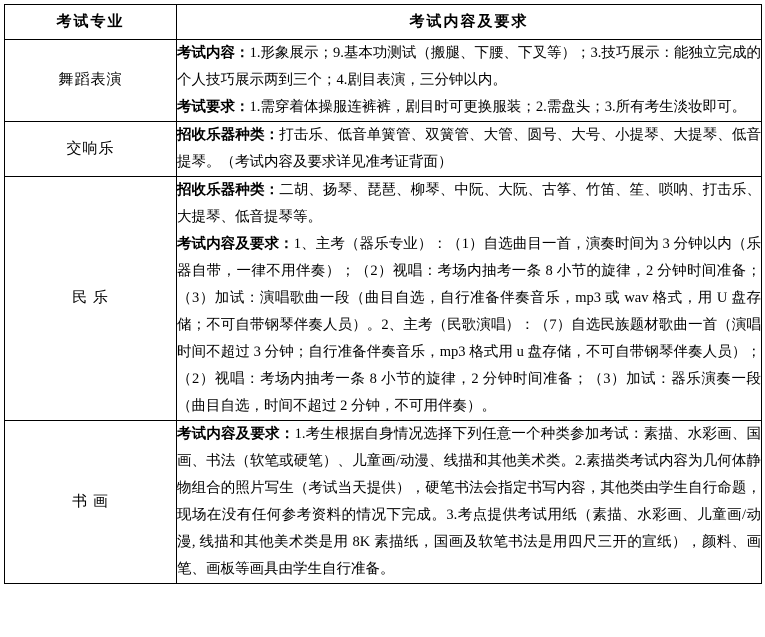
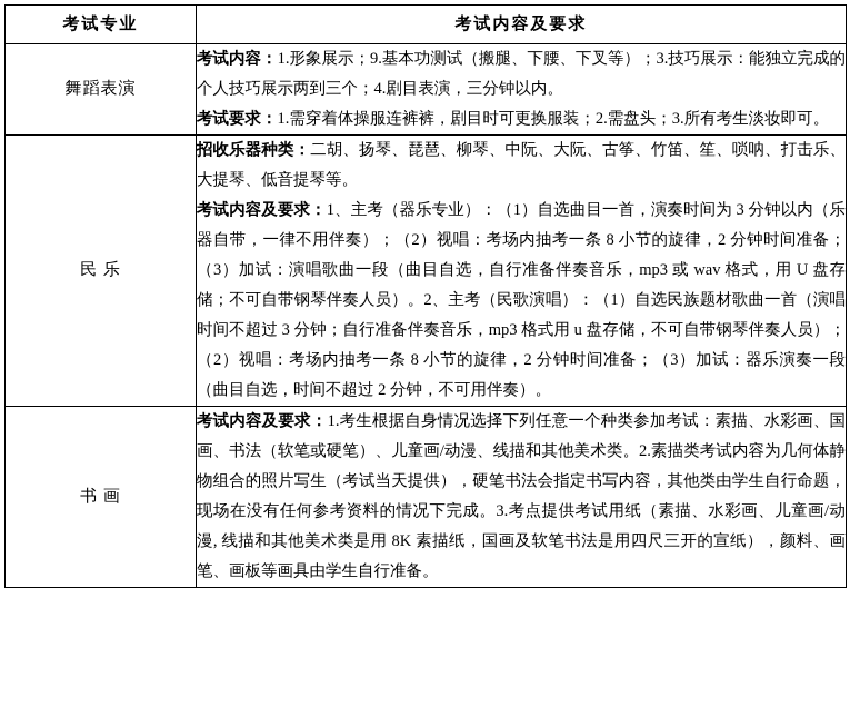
  考试专业	考试内容及要求
  舞蹈表演	考试内容：1.形象展示；9.基本功测试（搬腿、下腰、下叉等）；3.技巧展示：能独立完成的个人技巧展示两到三个；4.剧目表演，三分钟以内。 考试要求：1.需穿着体操服连裤裤，剧目时可更换服装；2.需盘头；3.所有考生淡妆即可。
- 交响乐	招收乐器种类：打击乐、低音单簧管、双簧管、大管、圆号、大号、小提琴、大提琴、低音提琴。（考试内容及要求详见准考证背面）
- 民 乐	招收乐器种类：二胡、扬琴、琵琶、柳琴、中阮、大阮、古筝、竹笛、笙、唢呐、打击乐、大提琴、低音提琴等。 考试内容及要求：1、主考（器乐专业）：（1）自选曲目一首，演奏时间为 3 分钟以内（乐器自带，一律不用伴奏）；（2）视唱：考场内抽考一条 8 小节的旋律，2 分钟时间准备；（3）加试：演唱歌曲一段（曲目自选，自行准备伴奏音乐，mp3 或 wav 格式，用 U 盘存储；不可自带钢琴伴奏人员）。2、主考（民歌演唱）：（7）自选民族题材歌曲一首（演唱时间不超过 3 分钟；自行准备伴奏音乐，mp3 格式用 u 盘存储，不可自带钢琴伴奏人员）；（2）视唱：考场内抽考一条 8 小节的旋律，2 分钟时间准备；（3）加试：器乐演奏一段（曲目自选，时间不超过 2 分钟，不可用伴奏）。
+ 民 乐	招收乐器种类：二胡、扬琴、琵琶、柳琴、中阮、大阮、古筝、竹笛、笙、唢呐、打击乐、大提琴、低音提琴等。 考试内容及要求：1、主考（器乐专业）：（1）自选曲目一首，演奏时间为 3 分钟以内（乐器自带，一律不用伴奏）；（2）视唱：考场内抽考一条 8 小节的旋律，2 分钟时间准备；（3）加试：演唱歌曲一段（曲目自选，自行准备伴奏音乐，mp3 或 wav 格式，用 U 盘存储；不可自带钢琴伴奏人员）。2、主考（民歌演唱）：（1）自选民族题材歌曲一首（演唱时间不超过 3 分钟；自行准备伴奏音乐，mp3 格式用 u 盘存储，不可自带钢琴伴奏人员）；（2）视唱：考场内抽考一条 8 小节的旋律，2 分钟时间准备；（3）加试：器乐演奏一段（曲目自选，时间不超过 2 分钟，不可用伴奏）。
  书 画	考试内容及要求：1.考生根据自身情况选择下列任意一个种类参加考试：素描、水彩画、国画、书法（软笔或硬笔）、儿童画/动漫、线描和其他美术类。2.素描类考试内容为几何体静物组合的照片写生（考试当天提供），硬笔书法会指定书写内容，其他类由学生自行命题，现场在没有任何参考资料的情况下完成。3.考点提供考试用纸（素描、水彩画、儿童画/动漫, 线描和其他美术类是用 8K 素描纸，国画及软笔书法是用四尺三开的宣纸），颜料、画笔、画板等画具由学生自行准备。
